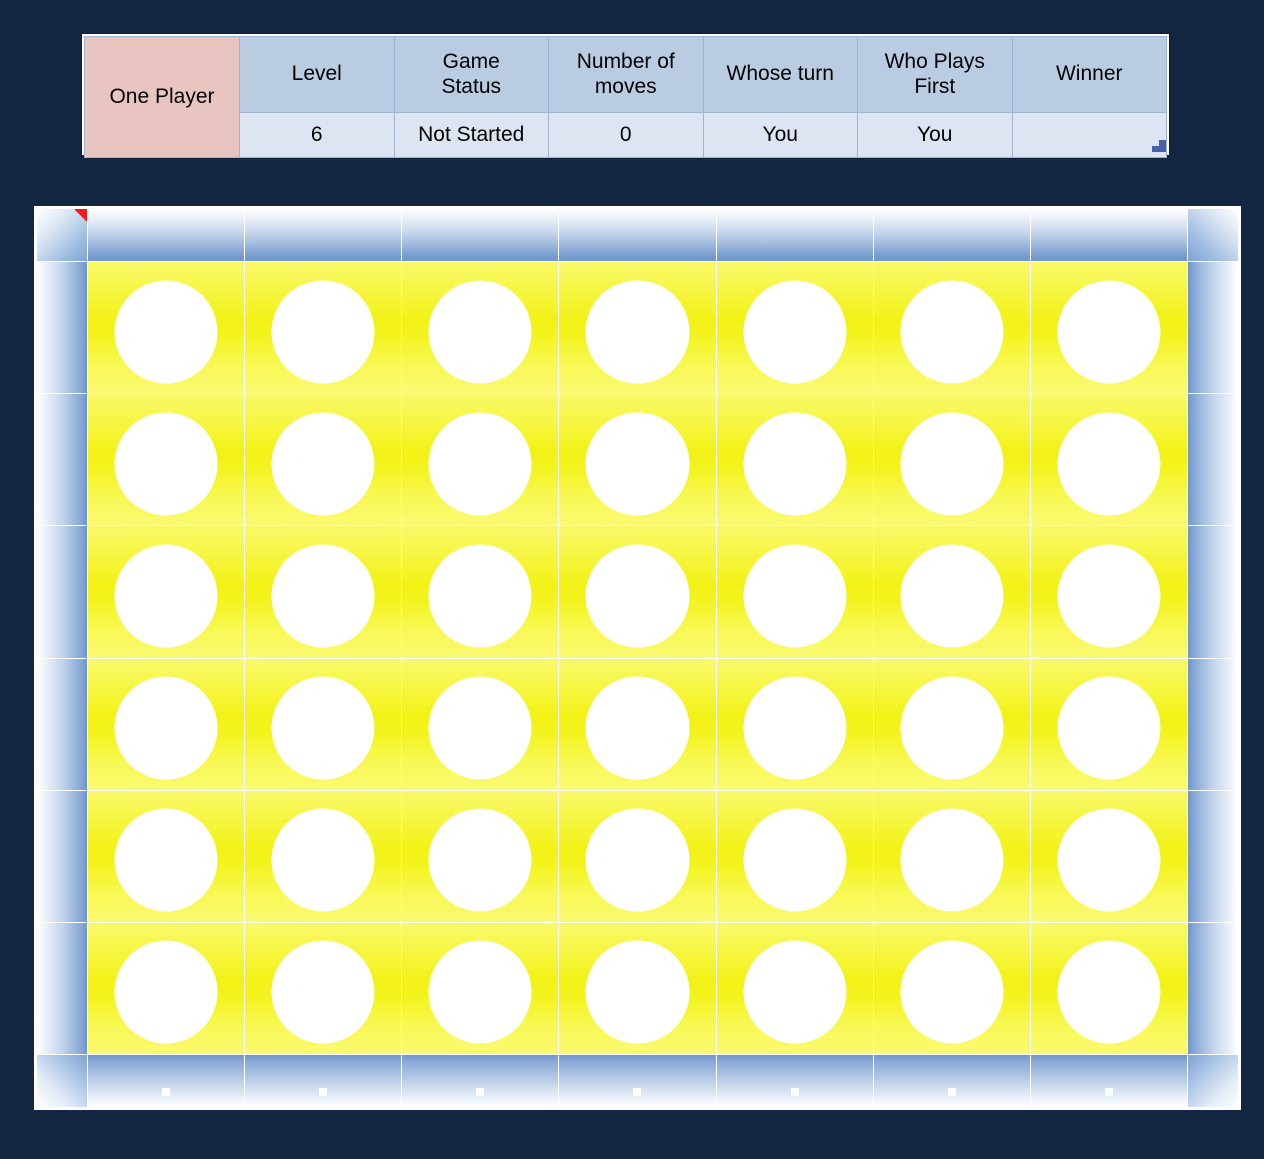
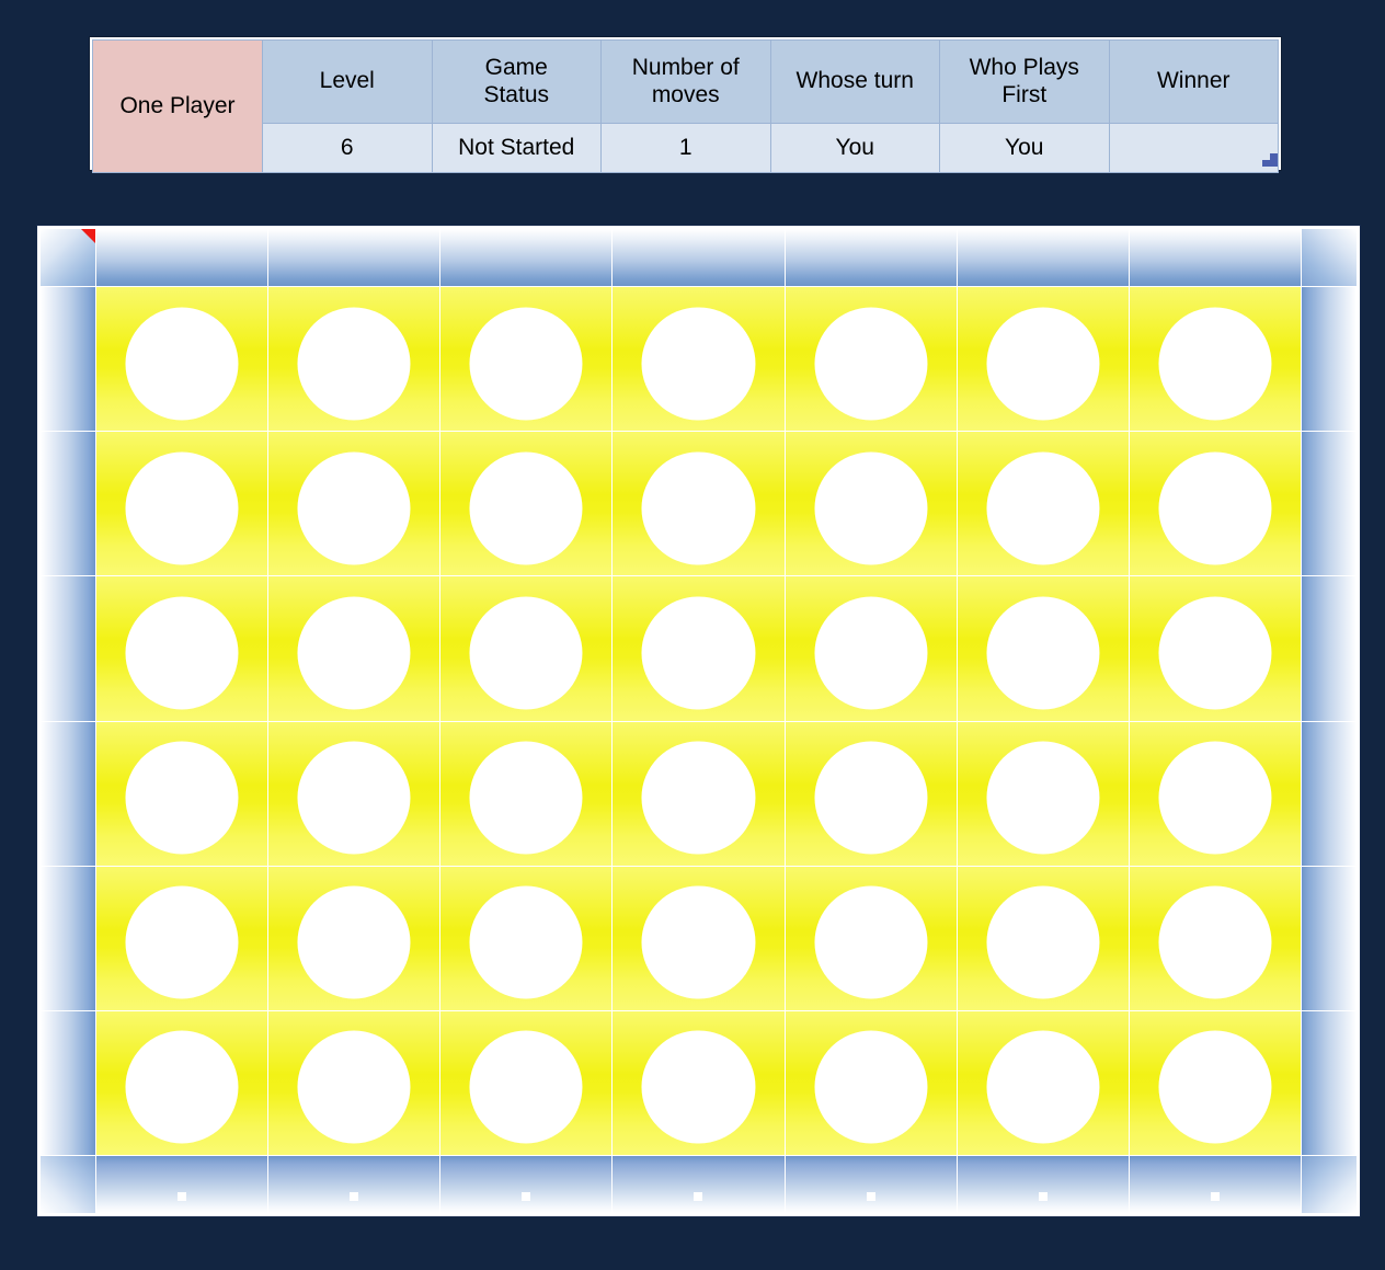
  One Player	Level	Game Status	Number of moves	Whose turn	Who Plays First	Winner
- 6	Not Started	0	You	You
+ 6	Not Started	1	You	You
